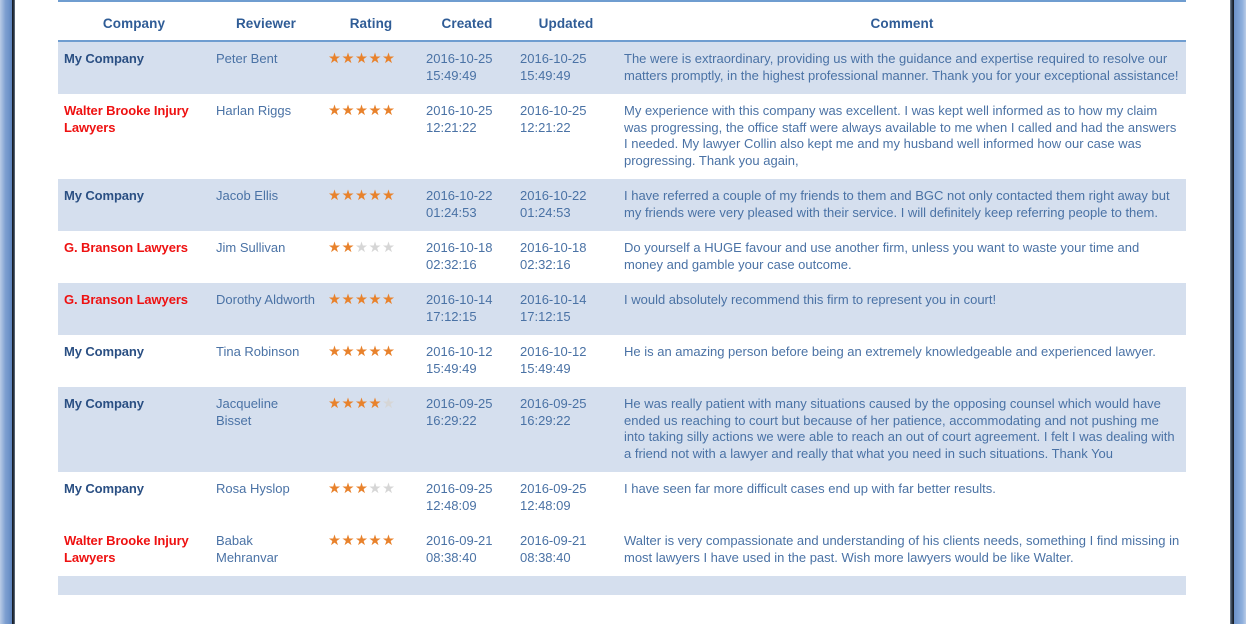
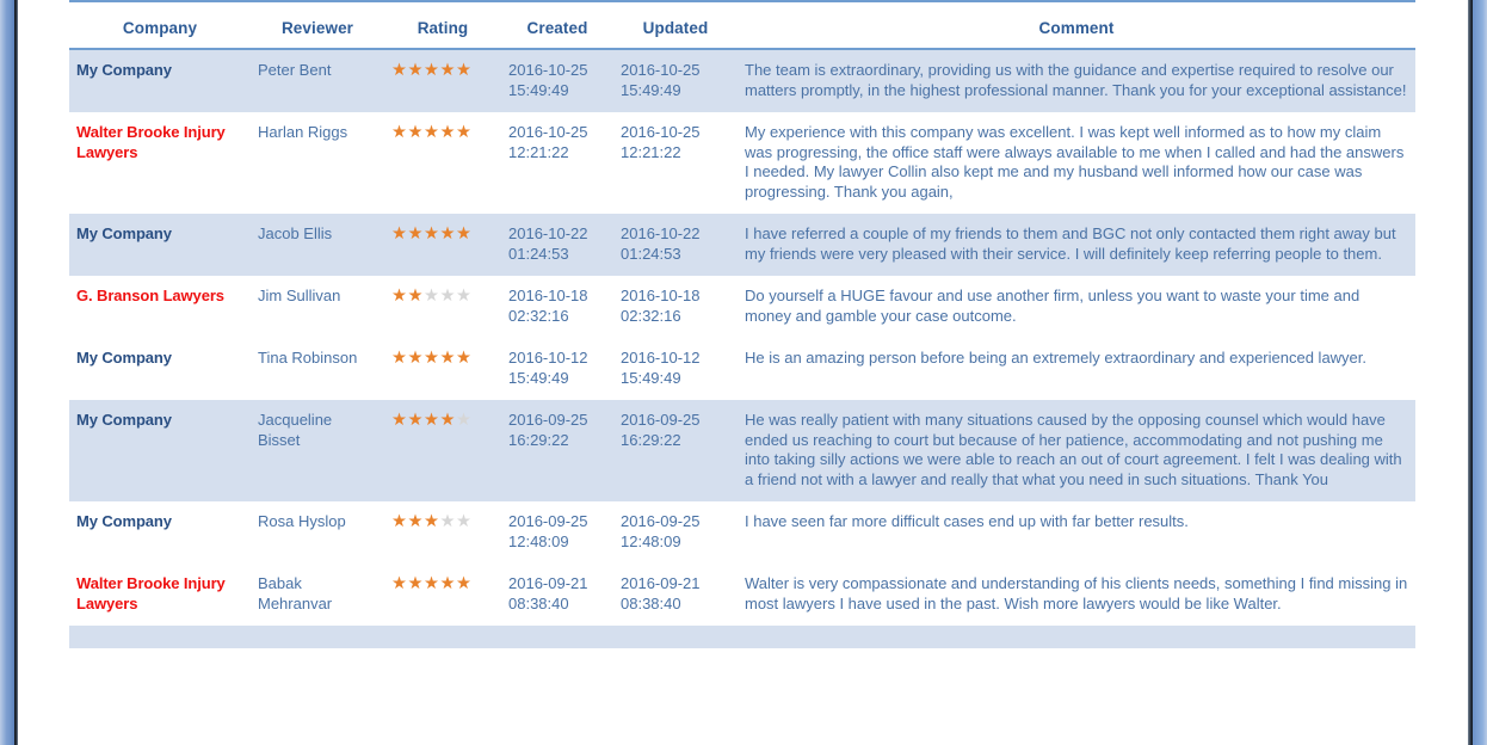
  Company	Reviewer	Rating	Created	Updated	Comment
- My Company	Peter Bent	★★★★★	2016-10-2515:49:49	2016-10-2515:49:49	The were is extraordinary, providing us with the guidance and expertise required to resolve our matters promptly, in the highest professional manner. Thank you for your exceptional assistance!
+ My Company	Peter Bent	★★★★★	2016-10-2515:49:49	2016-10-2515:49:49	The team is extraordinary, providing us with the guidance and expertise required to resolve our matters promptly, in the highest professional manner. Thank you for your exceptional assistance!
  Walter Brooke Injury Lawyers	Harlan Riggs	★★★★★	2016-10-2512:21:22	2016-10-2512:21:22	My experience with this company was excellent. I was kept well informed as to how my claim was progressing, the office staff were always available to me when I called and had the answers I needed. My lawyer Collin also kept me and my husband well informed how our case was progressing. Thank you again,
  My Company	Jacob Ellis	★★★★★	2016-10-2201:24:53	2016-10-2201:24:53	I have referred a couple of my friends to them and BGC not only contacted them right away but my friends were very pleased with their service. I will definitely keep referring people to them.
  G. Branson Lawyers	Jim Sullivan	★★★★★	2016-10-1802:32:16	2016-10-1802:32:16	Do yourself a HUGE favour and use another firm, unless you want to waste your time and money and gamble your case outcome.
- G. Branson Lawyers	Dorothy Aldworth	★★★★★	2016-10-1417:12:15	2016-10-1417:12:15	I would absolutely recommend this firm to represent you in court!
- My Company	Tina Robinson	★★★★★	2016-10-1215:49:49	2016-10-1215:49:49	He is an amazing person before being an extremely knowledgeable and experienced lawyer.
+ My Company	Tina Robinson	★★★★★	2016-10-1215:49:49	2016-10-1215:49:49	He is an amazing person before being an extremely extraordinary and experienced lawyer.
  My Company	Jacqueline Bisset	★★★★★	2016-09-2516:29:22	2016-09-2516:29:22	He was really patient with many situations caused by the opposing counsel which would have ended us reaching to court but because of her patience, accommodating and not pushing me into taking silly actions we were able to reach an out of court agreement. I felt I was dealing with a friend not with a lawyer and really that what you need in such situations. Thank You
  My Company	Rosa Hyslop	★★★★★	2016-09-2512:48:09	2016-09-2512:48:09	I have seen far more difficult cases end up with far better results.
  Walter Brooke Injury Lawyers	Babak Mehranvar	★★★★★	2016-09-2108:38:40	2016-09-2108:38:40	Walter is very compassionate and understanding of his clients needs, something I find missing in most lawyers I have used in the past. Wish more lawyers would be like Walter.
